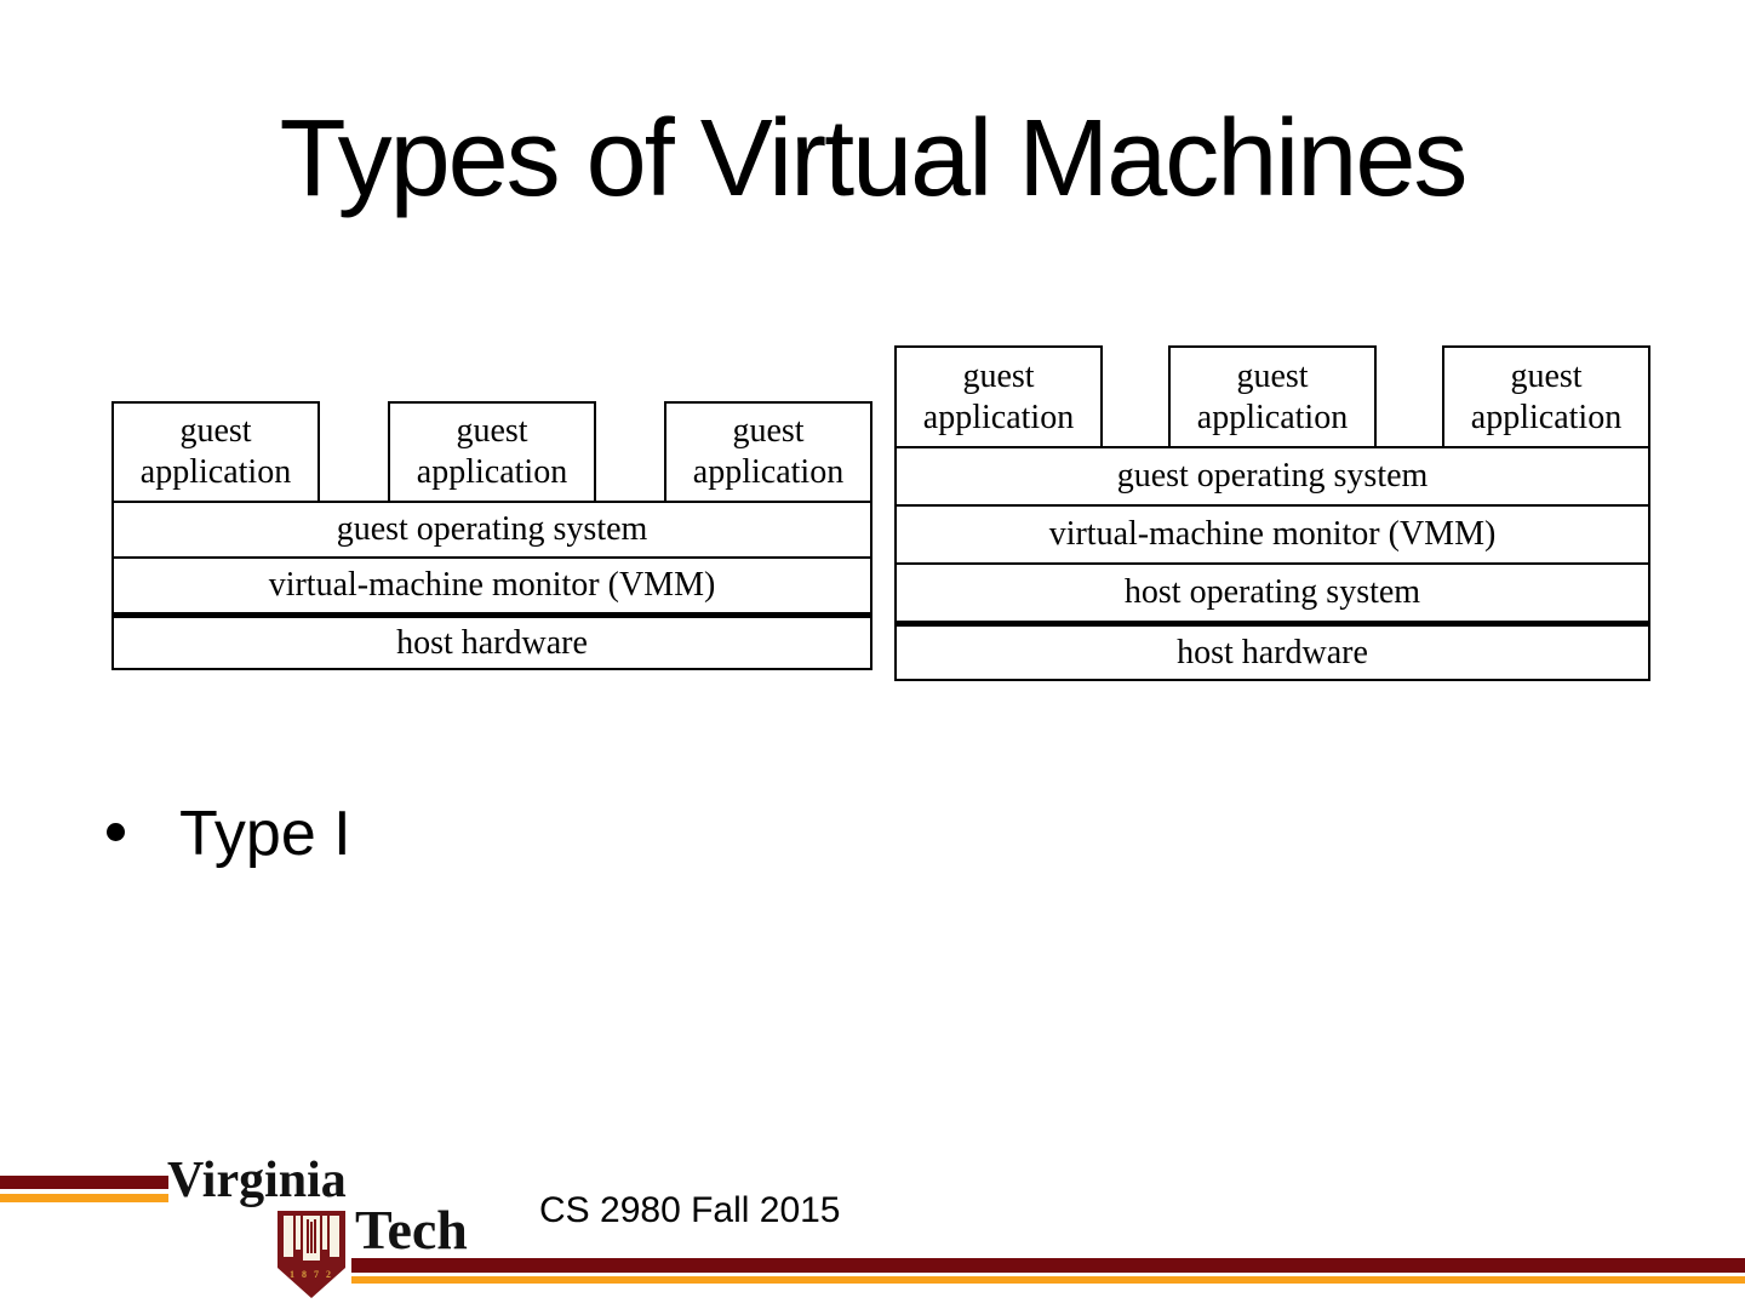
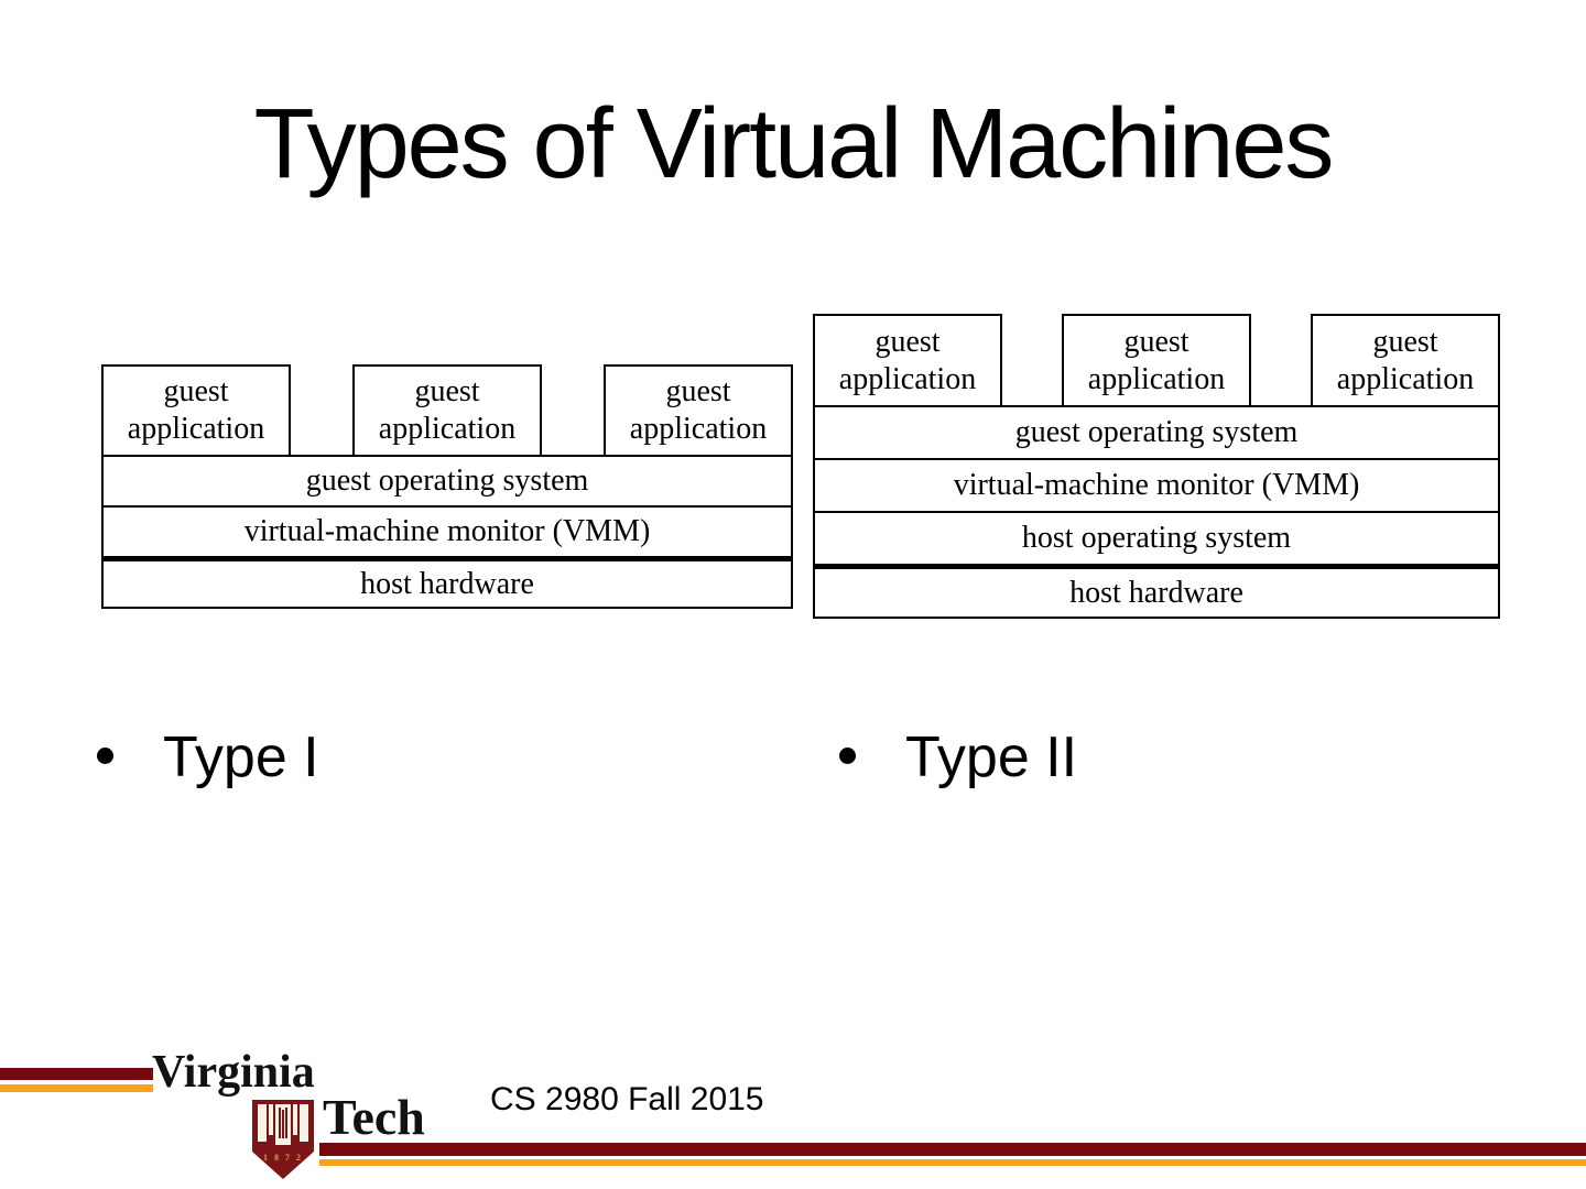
  Types of Virtual Machines
  guest application
  guest application
  guest application
  guest operating system
  virtual-machine monitor (VMM)
  host hardware
  guest application
  guest application
  guest application
  guest operating system
  virtual-machine monitor (VMM)
  host operating system
  host hardware
  Type I
+ Type II
  Virginia
  1 8 7 2
  Tech
  CS 2980 Fall 2015
